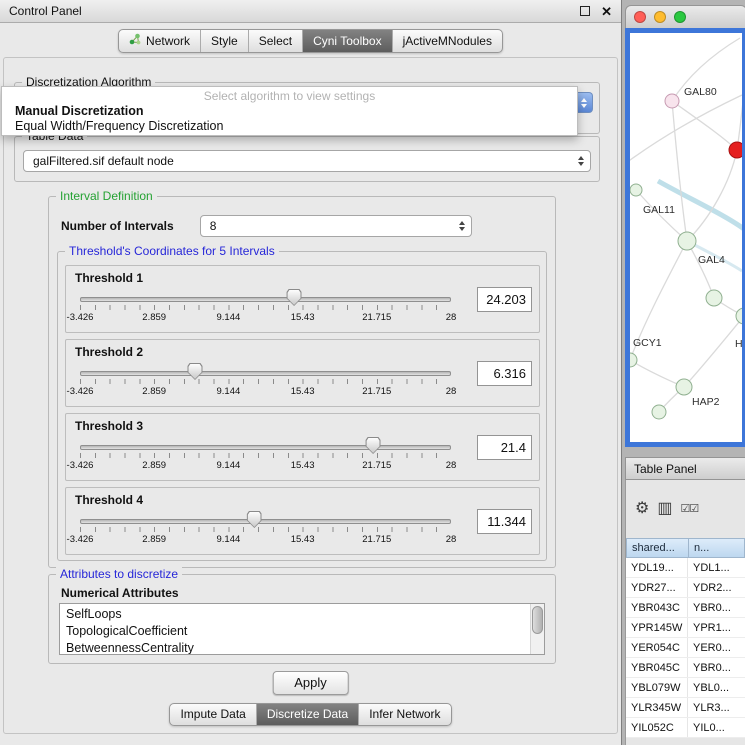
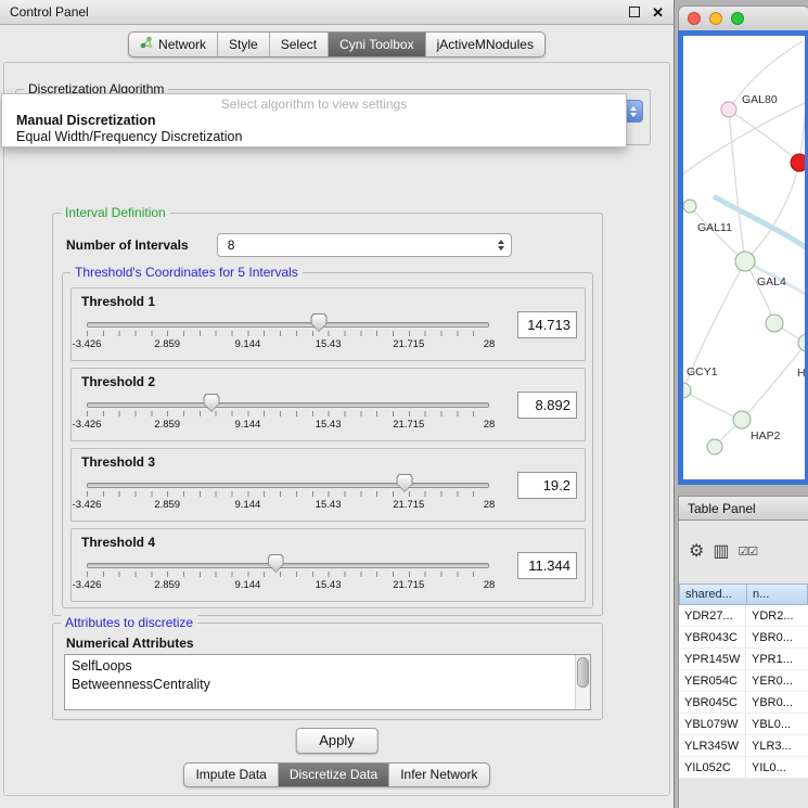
  Control Panel
  ✕
  Network
  Style
  Select
  Cyni Toolbox
  jActiveMNodules
  Discretization Algorithm
  Select algorithm to view settings
  Manual Discretization
  Equal Width/Frequency Discretization
- Table Data
- galFiltered.sif default node
  Interval Definition
  Number of Intervals
  8
  Threshold's Coordinates for 5 Intervals
  Threshold 1
  -3.426
  2.859
  9.144
  15.43
  21.715
  28
- 24.203
+ 14.713
  Threshold 2
  -3.426
  2.859
  9.144
  15.43
  21.715
  28
- 6.316
+ 8.892
  Threshold 3
  -3.426
  2.859
  9.144
  15.43
  21.715
  28
- 21.4
+ 19.2
  Threshold 4
  -3.426
  2.859
  9.144
  15.43
  21.715
  28
  11.344
  Attributes to discretize
  Numerical Attributes
  SelfLoops
- TopologicalCoefficient
  BetweennessCentrality
  Apply
  Impute Data
  Discretize Data
  Infer Network
  GAL80
  GAL11
  GAL4
  GCY1
  H
  HAP2
  Table Panel
  ⚙
  ▥
  ☑☑
  shared...
  n...
- YDL19...
- YDL1...
  YDR27...
  YDR2...
  YBR043C
  YBR0...
  YPR145W
  YPR1...
  YER054C
  YER0...
  YBR045C
  YBR0...
  YBL079W
  YBL0...
  YLR345W
  YLR3...
  YIL052C
  YIL0...
